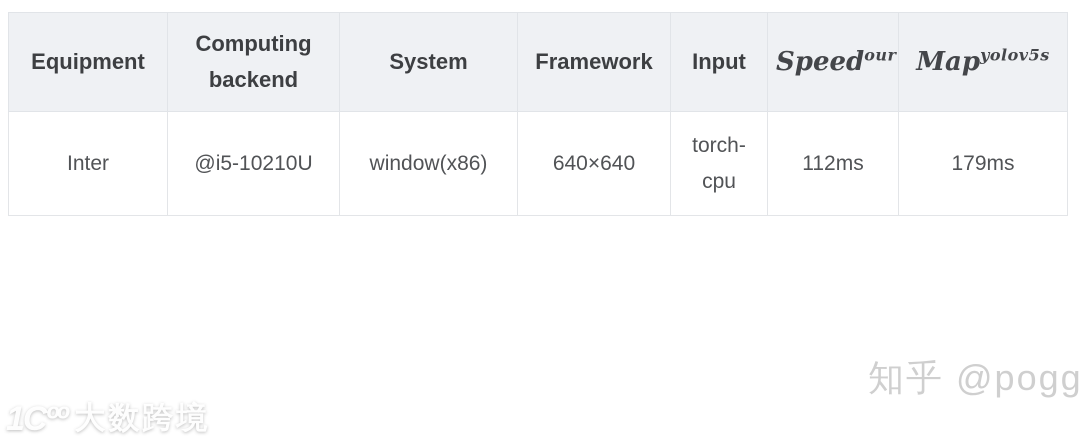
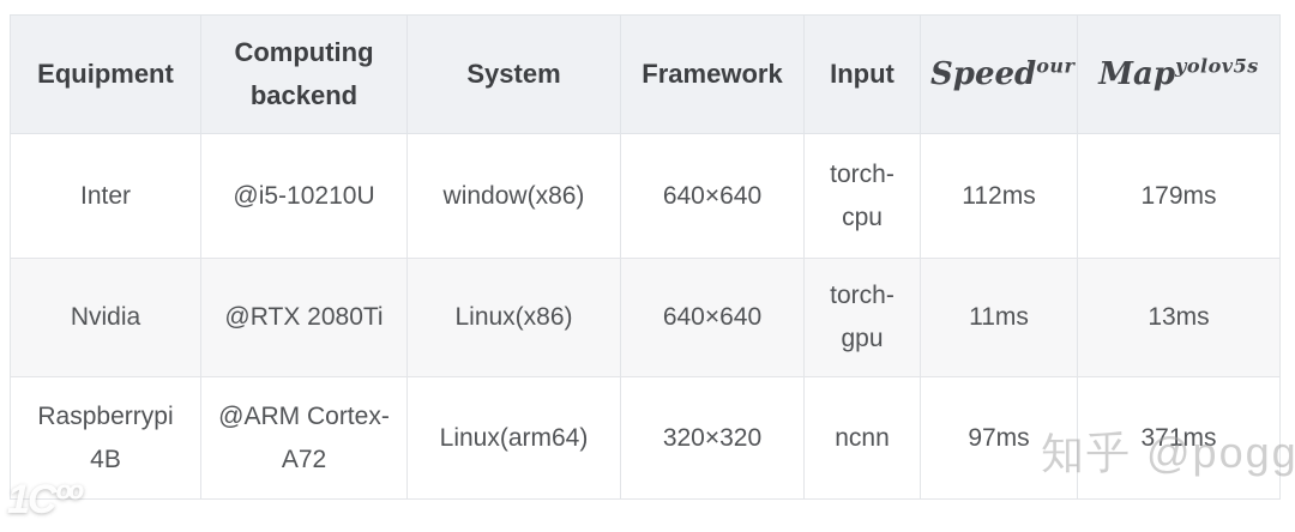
  Equipment	Computing backend	System	Framework	Input	Speedour	Mapyolov5s
  Inter	@i5-10210U	window(x86)	640×640	torch-cpu	112ms	179ms
+ Nvidia	@RTX 2080Ti	Linux(x86)	640×640	torch-gpu	11ms	13ms
+ Raspberrypi 4B	@ARM Cortex-A72	Linux(arm64)	320×320	ncnn	97ms	371ms
  知乎 @pogg
  1Cºº
- 大数跨境
